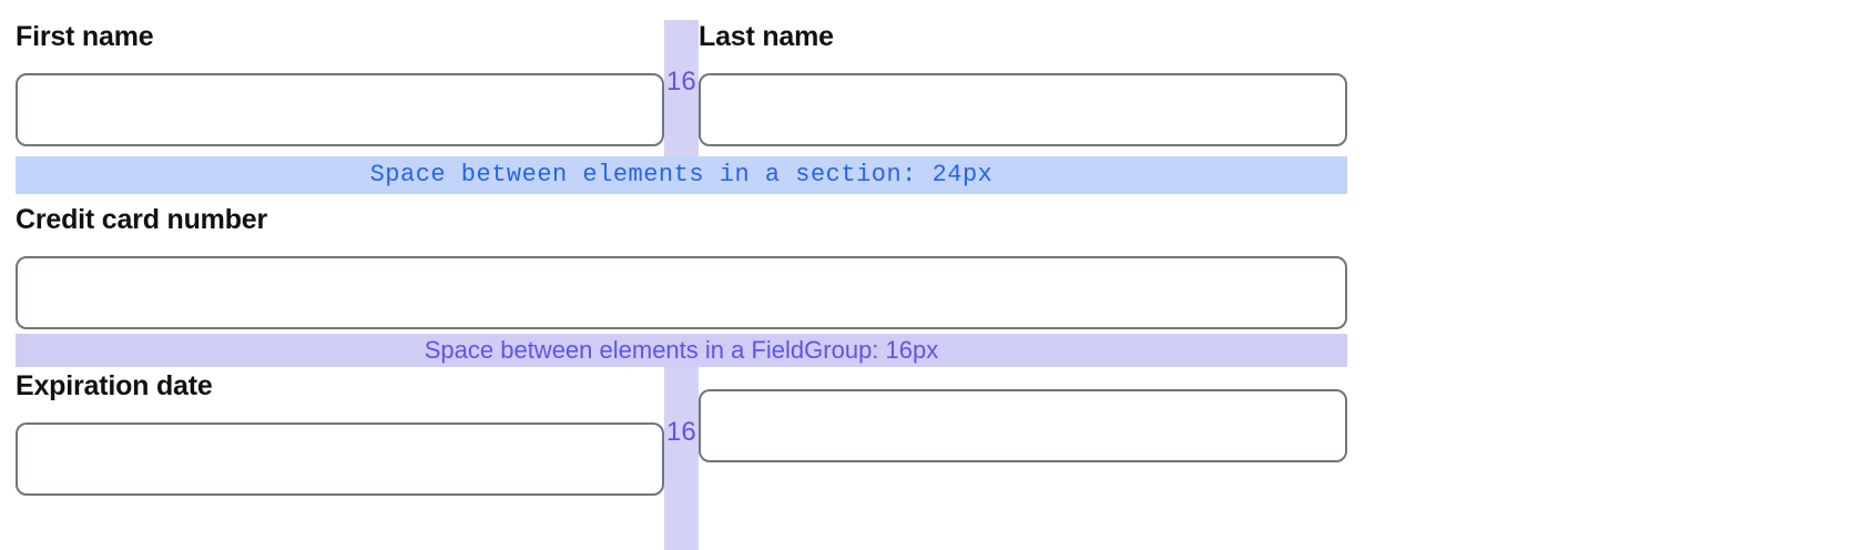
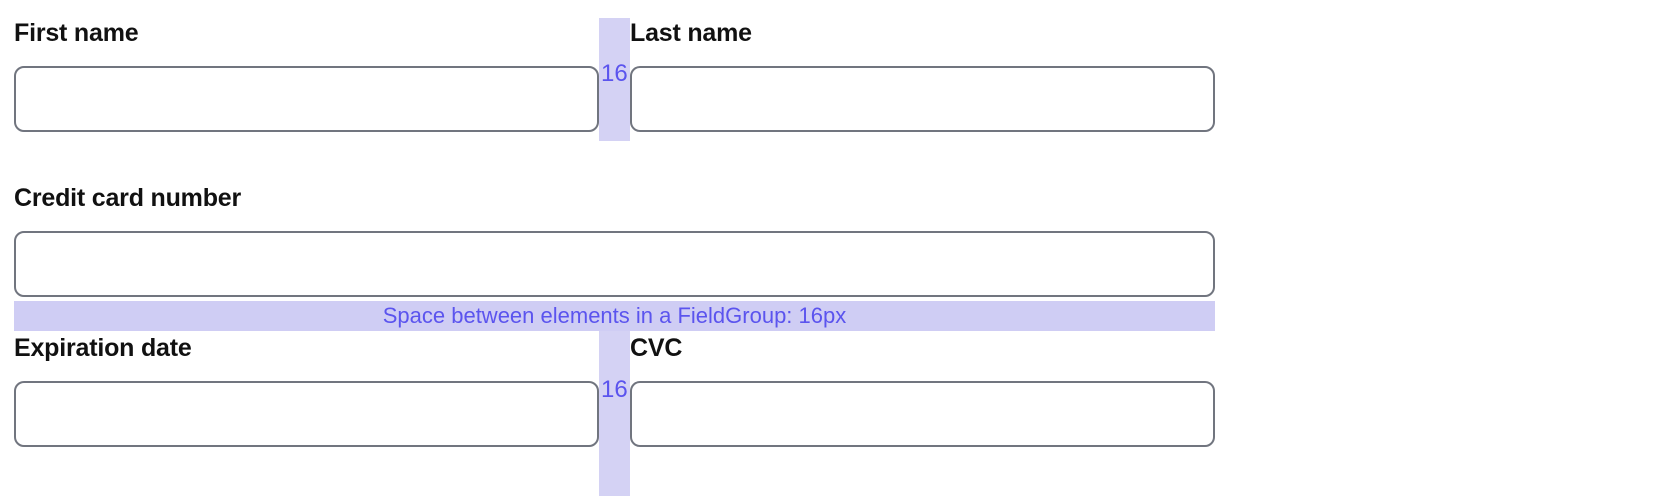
  16
  16
  First name
  Last name
- Space between elements in a section: 24px
  Credit card number
  Space between elements in a FieldGroup: 16px
  Expiration date
+ CVC
